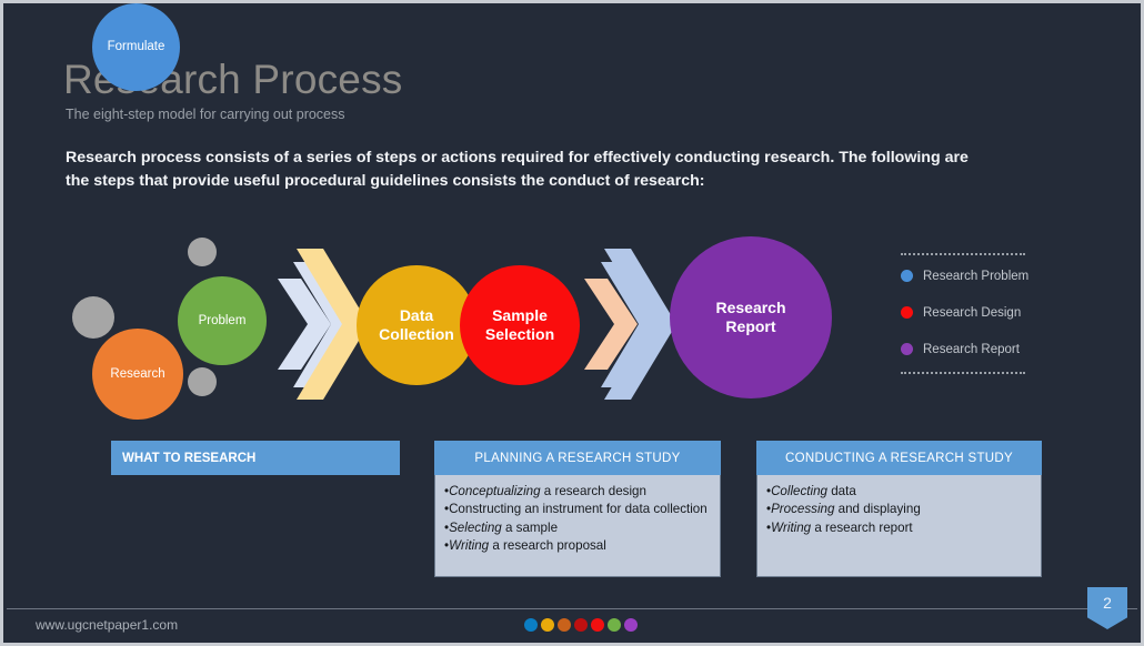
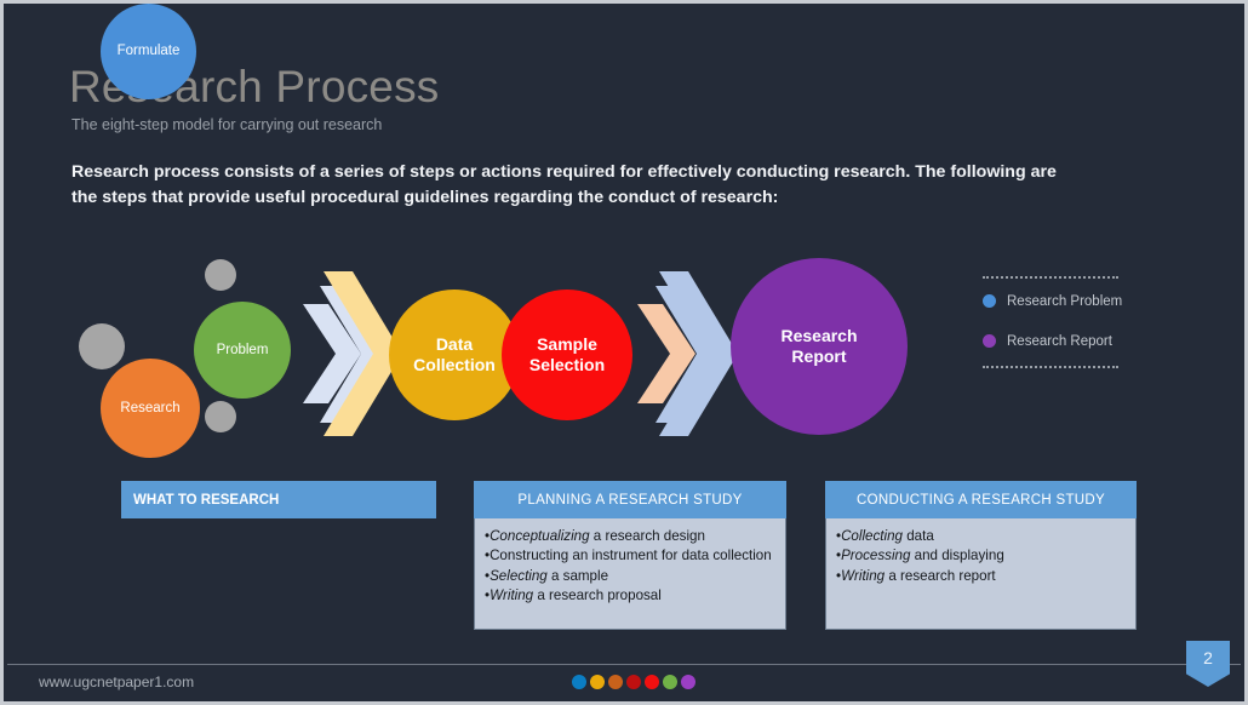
  Rearch Process
- The eight-step model for carrying out process
+ The eight-step model for carrying out research
- Research process consists of a series of steps or actions required for effectively conducting research. The following are the steps that provide useful procedural guidelines consists the conduct of research:
+ Research process consists of a series of steps or actions required for effectively conducting research. The following are the steps that provide useful procedural guidelines regarding the conduct of research:
  Formulate
  Research
  Problem
  Data
  Collection
  Sample
  Selection
  Research
  Report
  Research Problem
- Research Design
  Research Report
  WHAT TO RESEARCH
  PLANNING A RESEARCH STUDY
  •Conceptualizing a research design
  •Constructing an instrument for data collection
  •Selecting a sample
  •Writing a research proposal
  CONDUCTING A RESEARCH STUDY
  •Collecting data
  •Processing and displaying
  •Writing a research report
  www.ugcnetpaper1.com
  2
